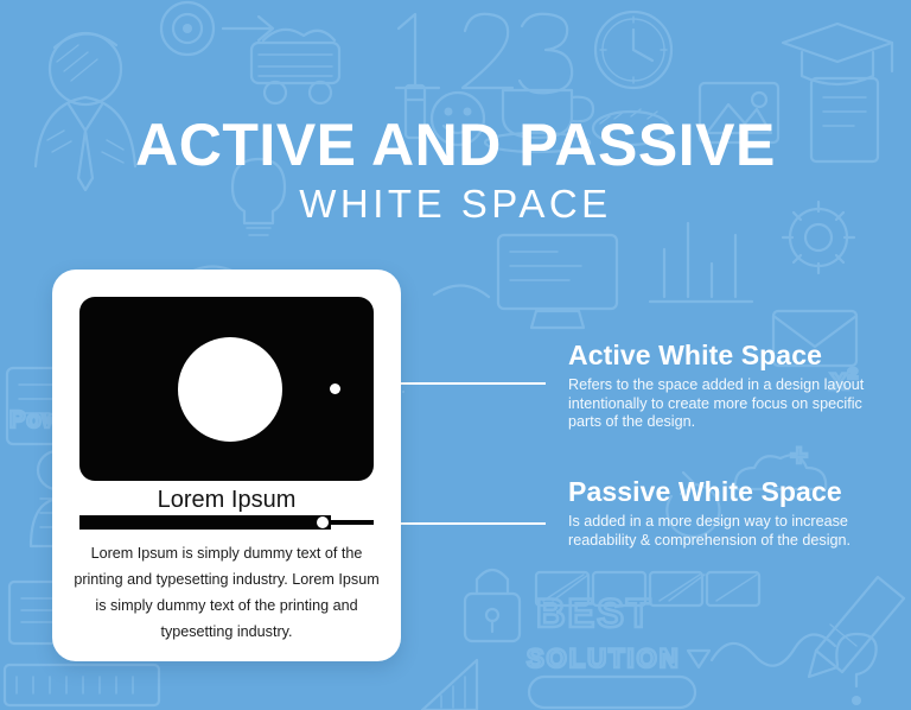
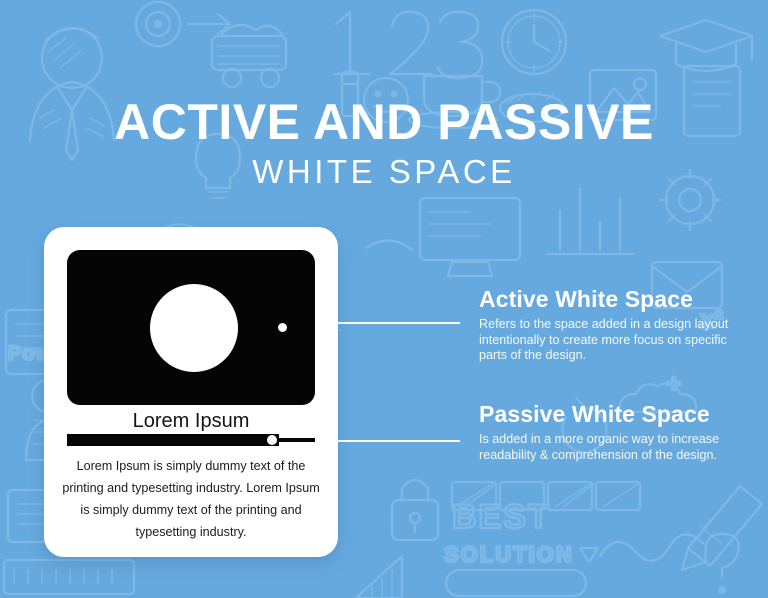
  x²
  ACTIVE AND PASSIVE
  WHITE SPACE
  Lorem Ipsum
  Lorem Ipsum is simply dummy text of the printing and typesetting industry. Lorem Ipsum is simply dummy text of the printing and typesetting industry.
  Active White Space
  Refers to the space added in a design layout intentionally to create more focus on specific parts of the design.
  Passive White Space
- Is added in a more design way to increase readability & comprehension of the design.
+ Is added in a more organic way to increase readability & comprehension of the design.
